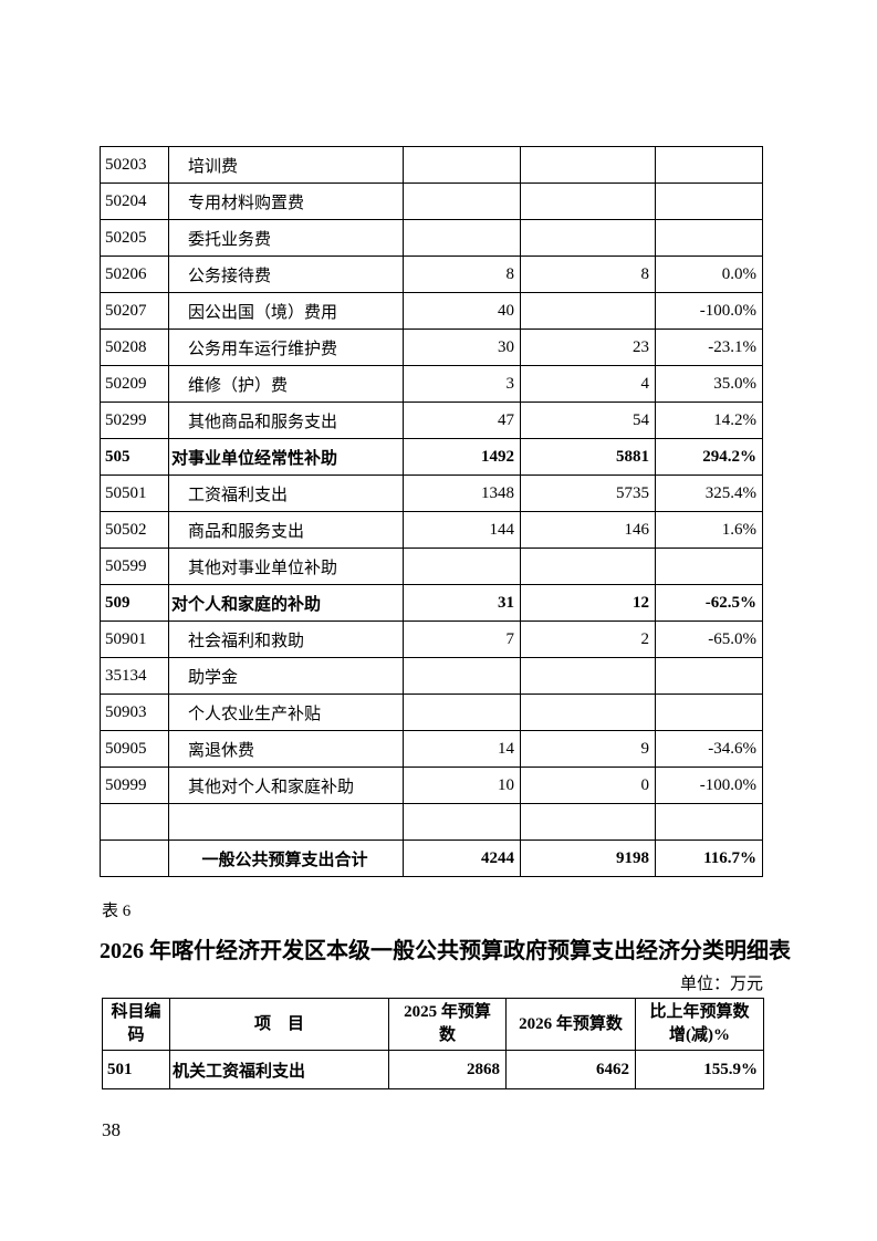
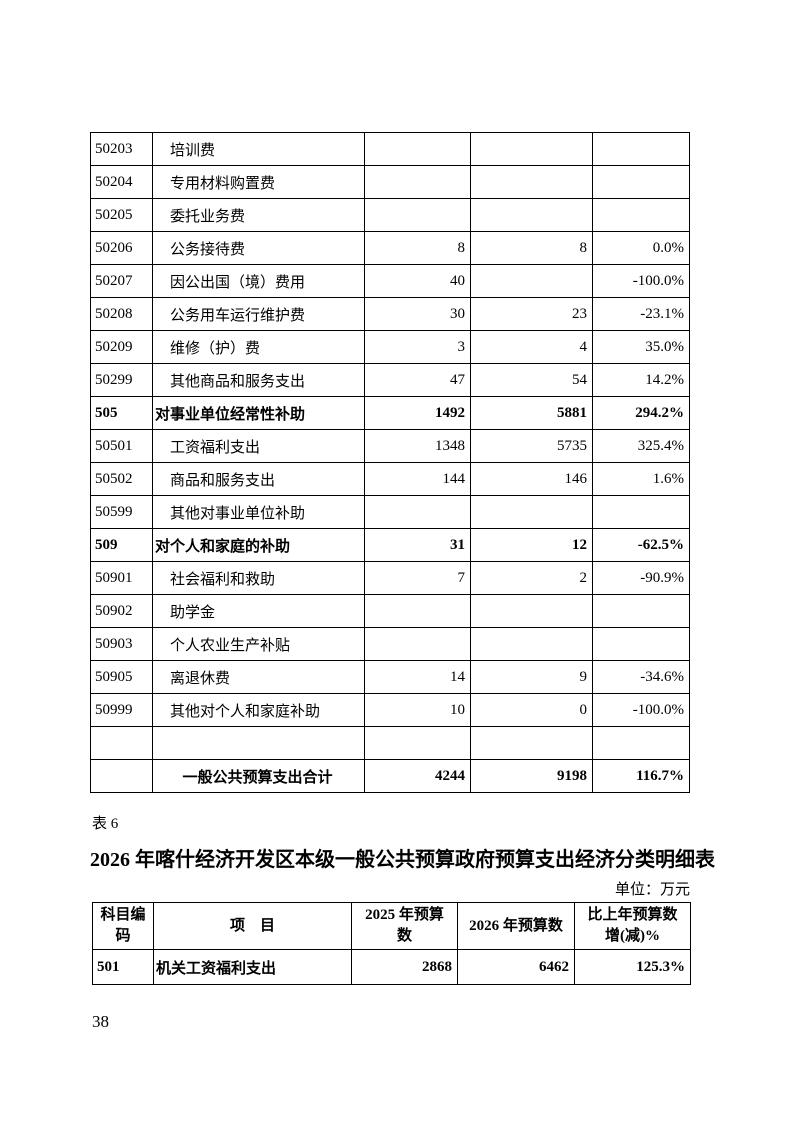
  50203	培训费
  50204	专用材料购置费
  50205	委托业务费
  50206	公务接待费	8	8	0.0%
  50207	因公出国（境）费用	40		-100.0%
  50208	公务用车运行维护费	30	23	-23.1%
  50209	维修（护）费	3	4	35.0%
  50299	其他商品和服务支出	47	54	14.2%
  505	对事业单位经常性补助	1492	5881	294.2%
  50501	工资福利支出	1348	5735	325.4%
  50502	商品和服务支出	144	146	1.6%
  50599	其他对事业单位补助
  509	对个人和家庭的补助	31	12	-62.5%
- 50901	社会福利和救助	7	2	-65.0%
+ 50901	社会福利和救助	7	2	-90.9%
- 35134	助学金
+ 50902	助学金
  50903	个人农业生产补贴
  50905	离退休费	14	9	-34.6%
  50999	其他对个人和家庭补助	10	0	-100.0%
  	一般公共预算支出合计	4244	9198	116.7%
  表 6
  2026 年喀什经济开发区本级一般公共预算政府预算支出经济分类明细表
  单位：万元
  科目编码	项 目	2025 年预算数	2026 年预算数	比上年预算数增(减)%
- 501	机关工资福利支出	2868	6462	155.9%
+ 501	机关工资福利支出	2868	6462	125.3%
  38
